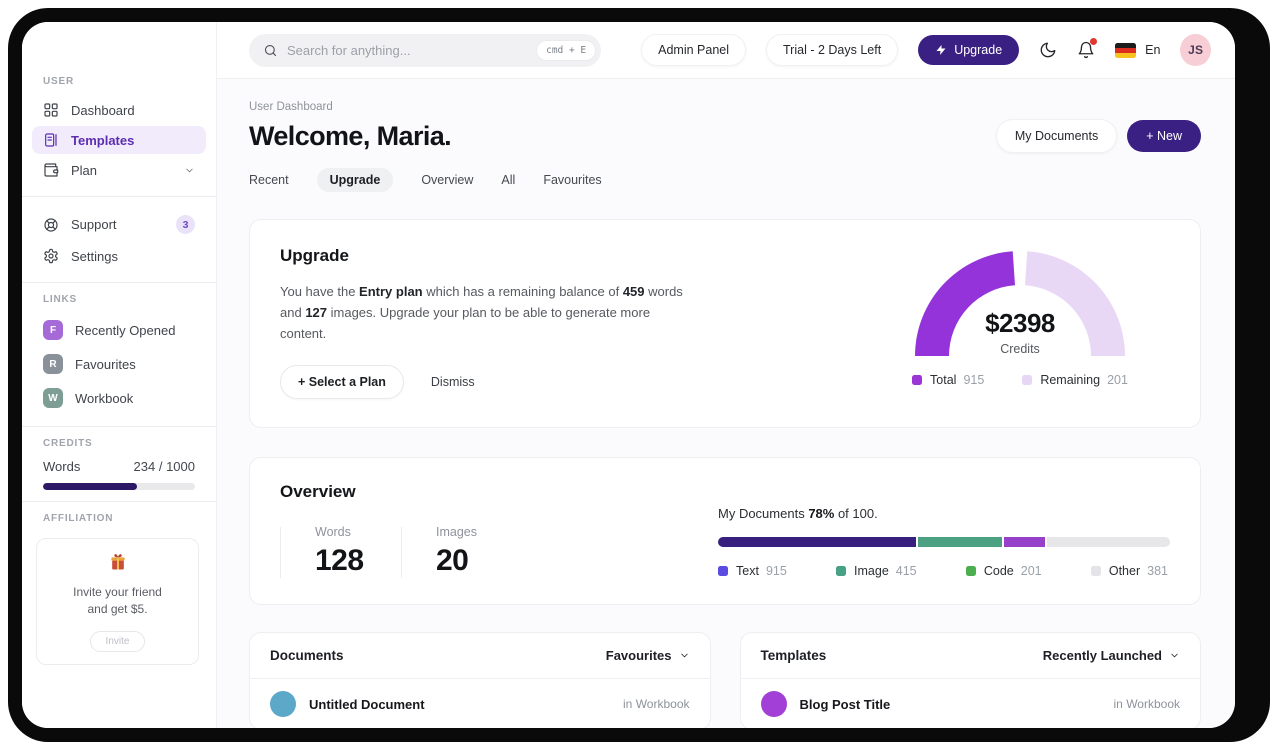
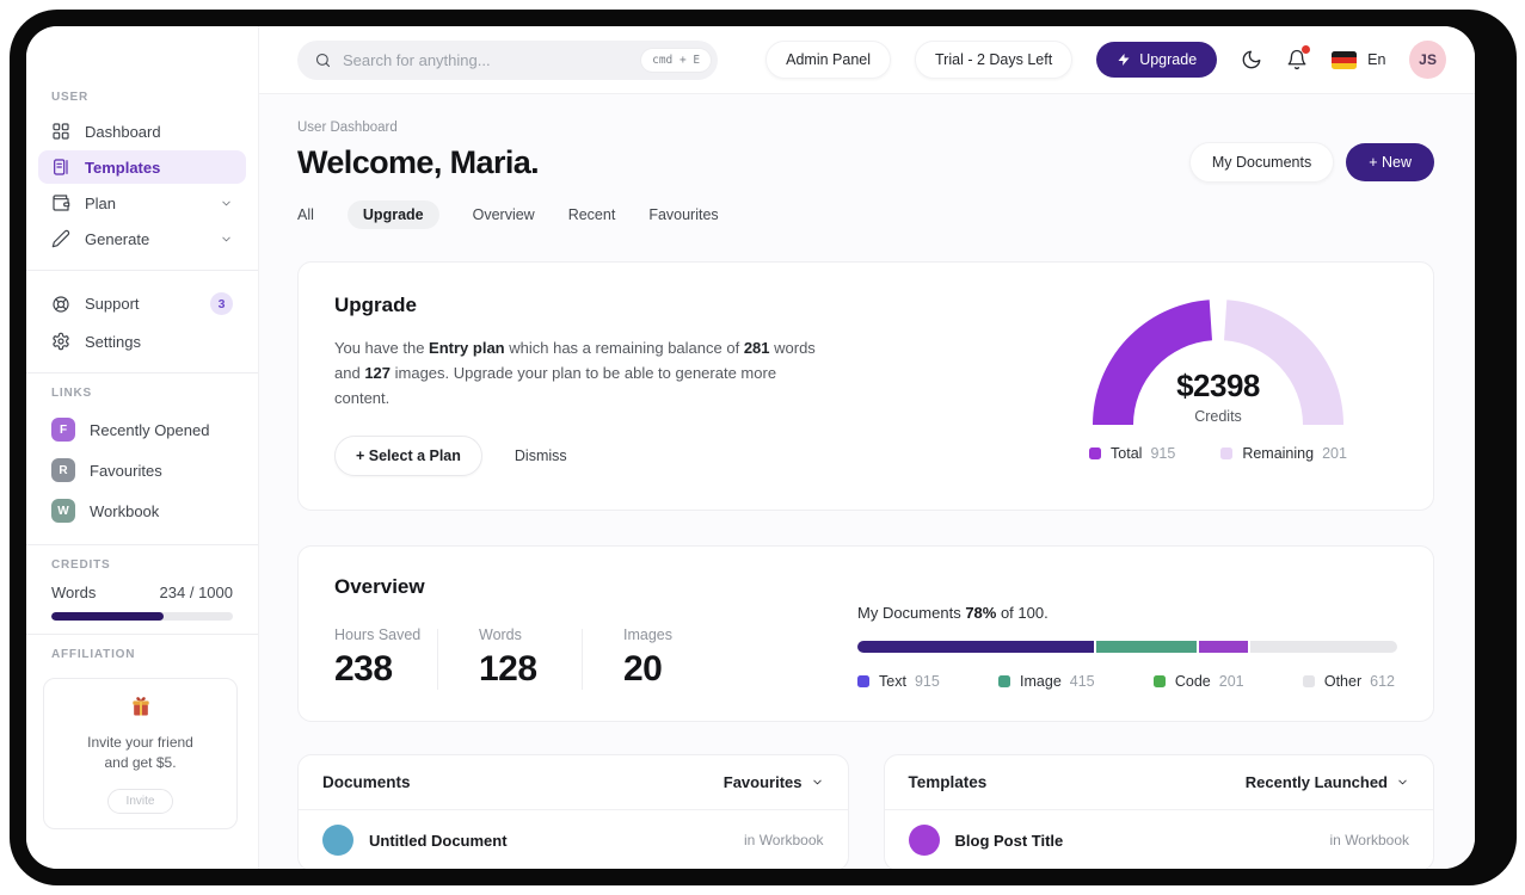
  USER
  Dashboard
  Templates
  Plan
+ Generate
  Support
  3
  Settings
  LINKS
  F
  Recently Opened
  R
  Favourites
  W
  Workbook
  CREDITS
  Words
  234 / 1000
  AFFILIATION
  Invite your friend
  and get $5.
  Invite
  Search for anything...
  cmd + E
  Admin Panel
  Trial - 2 Days Left
  Upgrade
  En
  JS
  User Dashboard
  Welcome, Maria.
  My Documents
  + New
- Recent
+ All
  Upgrade
  Overview
- All
+ Recent
  Favourites
  Upgrade
- You have the Entry plan which has a remaining balance of 459 words and 127 images. Upgrade your plan to be able to generate more content.
+ You have the Entry plan which has a remaining balance of 281 words and 127 images. Upgrade your plan to be able to generate more content.
  + Select a Plan
  Dismiss
  $2398
  Credits
  Total
  915
  Remaining
  201
  Overview
+ Hours Saved
+ 238
  Words
  128
  Images
  20
  My Documents 78% of 100.
  Text
  915
  Image
  415
  Code
  201
  Other
- 381
+ 612
  Documents
  Favourites
  Untitled Document
  in Workbook
  Templates
  Recently Launched
  Blog Post Title
  in Workbook
